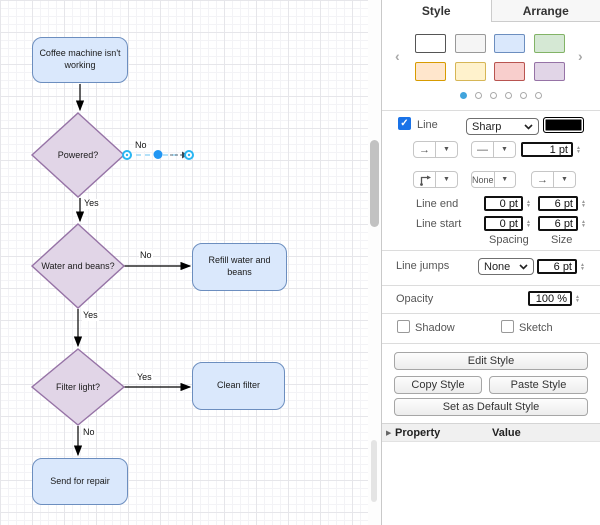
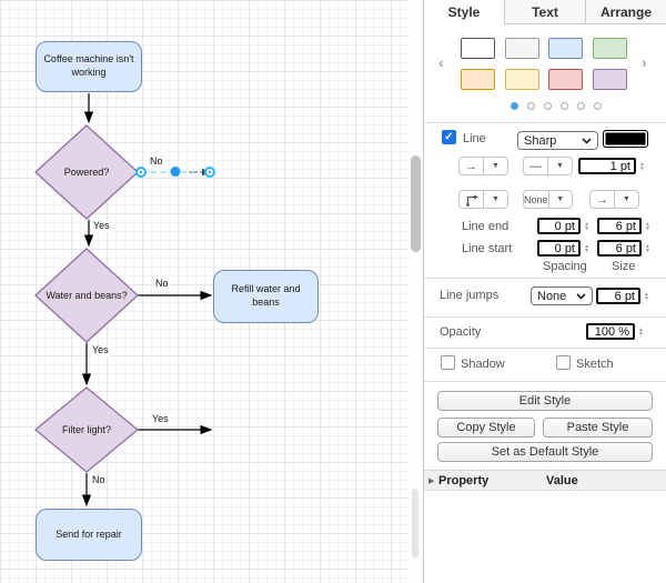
  Coffee machine isn't working
  Refill water and beans
- Clean filter
  Send for repair
  Powered?
  Water and beans?
  Filter light?
  No
  Yes
  No
  Yes
  Yes
  No
  Style
+ Text
  Arrange
  ‹
  ›
  ✓
  Line
  Sharp
  →
  —
  1 pt
  None
  →
  Line end
  0 pt
  6 pt
  Line start
  0 pt
  6 pt
  Spacing
  Size
  Line jumps
  None
  6 pt
  Opacity
  100 %
  Shadow
  Sketch
  Edit Style
  Copy Style
  Paste Style
  Set as Default Style
  Property
  Value
